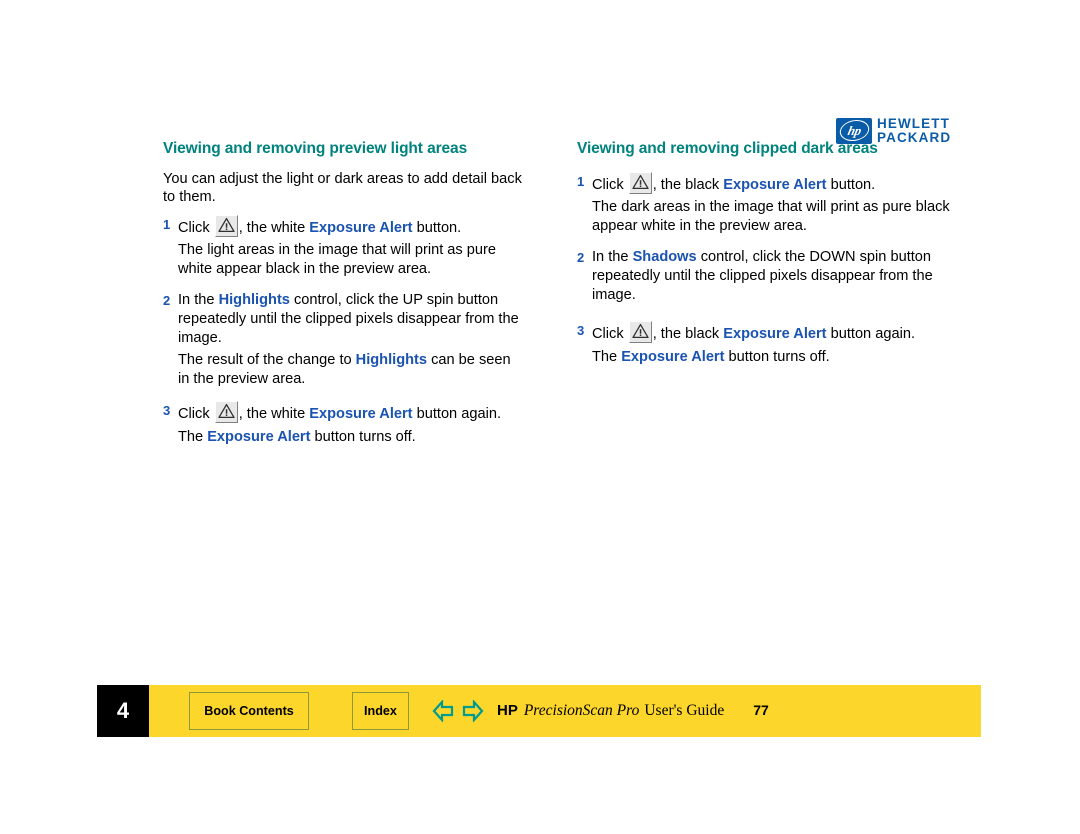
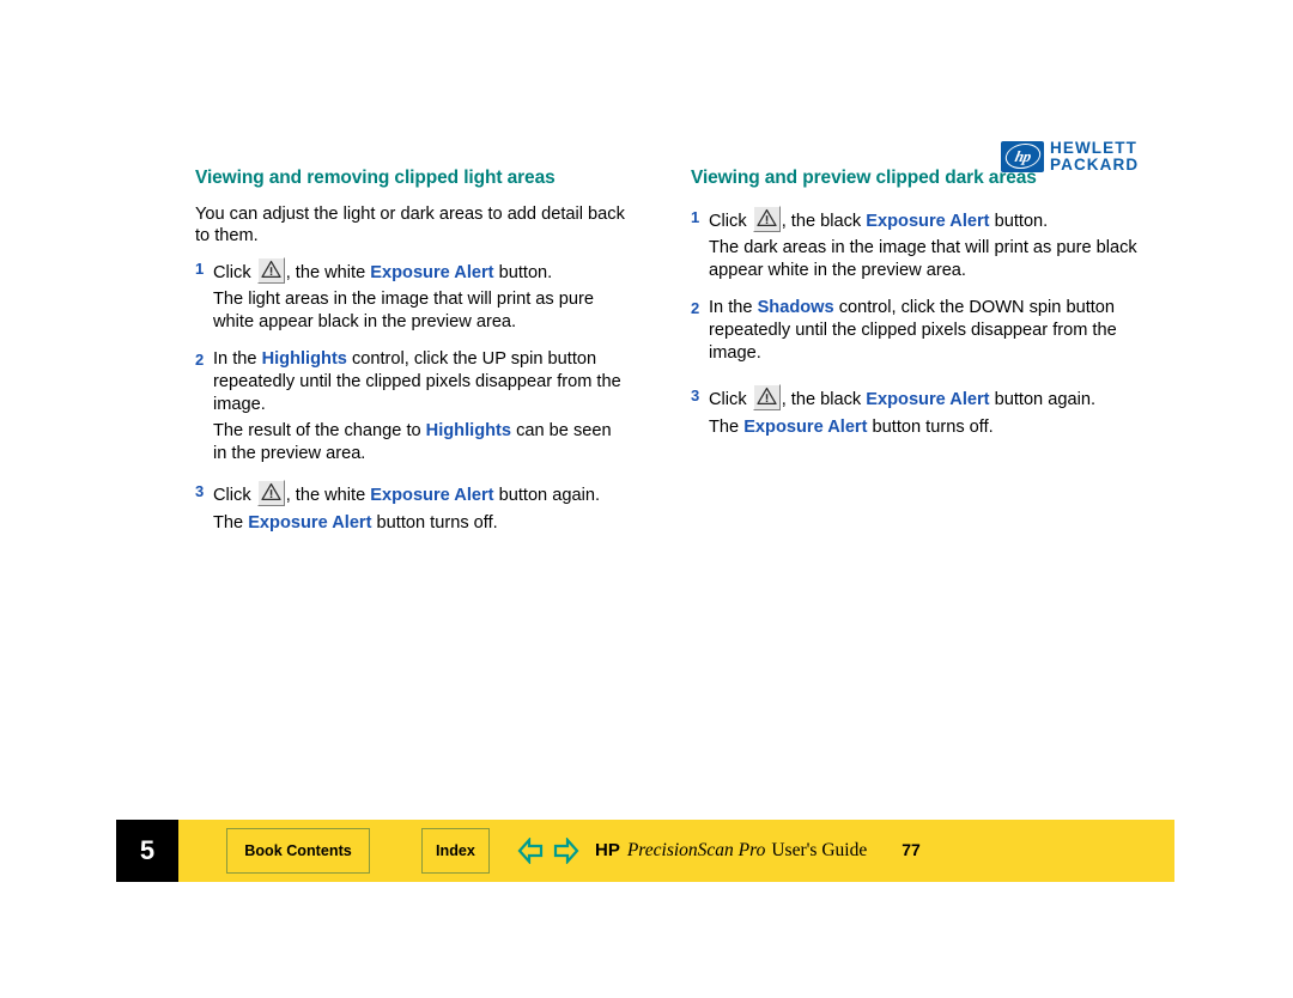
  HEWLETT
  PACKARD
- Viewing and removing preview light areas
+ Viewing and removing clipped light areas
  You can adjust the light or dark areas to add detail back to them.
  1
  Click , the white Exposure Alert button.
  The light areas in the image that will print as pure white appear black in the preview area.
  2
  In the Highlights control, click the UP spin button repeatedly until the clipped pixels disappear from the image.
  The result of the change to Highlights can be seen in the preview area.
  3
  Click , the white Exposure Alert button again.
  The Exposure Alert button turns off.
- Viewing and removing clipped dark areas
+ Viewing and preview clipped dark areas
  1
  Click , the black Exposure Alert button.
  The dark areas in the image that will print as pure black appear white in the preview area.
  2
  In the Shadows control, click the DOWN spin button repeatedly until the clipped pixels disappear from the image.
  3
  Click , the black Exposure Alert button again.
  The Exposure Alert button turns off.
- 4
+ 5
  Book Contents
  Index
  HP
  PrecisionScan Pro
  User's Guide
  77
